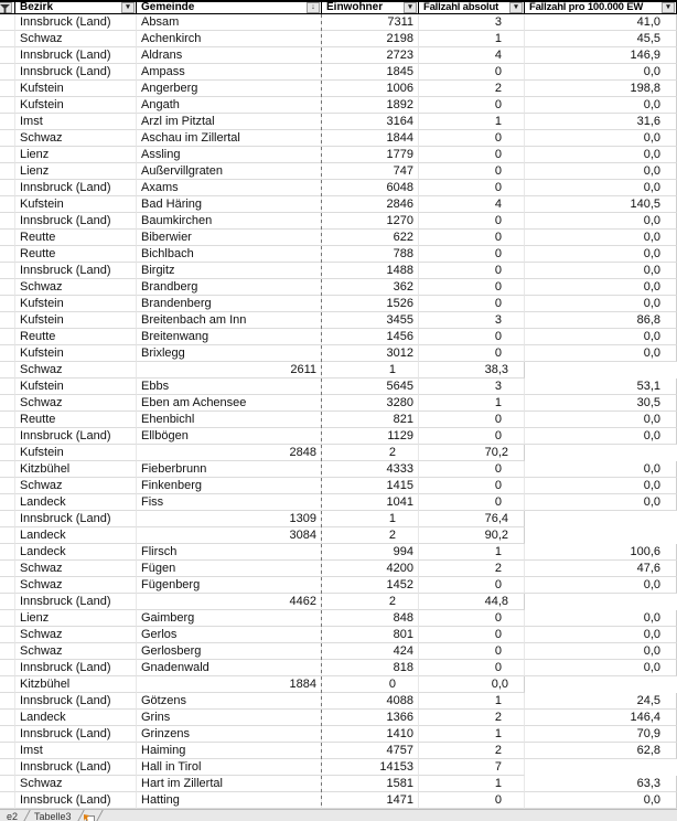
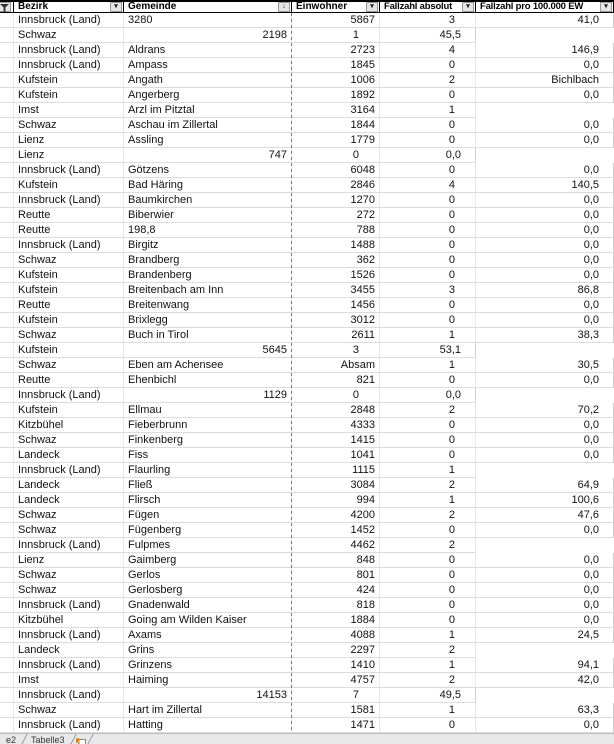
  Bezirk
  Gemeinde
  Einwohner
  Fallzahl absolut
  Fallzahl pro 100.000 EW
  Innsbruck (Land)
- Absam
+ 3280
- 7311
+ 5867
  3
  41,0
  Schwaz
- Achenkirch
  2198
  1
  45,5
  Innsbruck (Land)
  Aldrans
  2723
  4
  146,9
  Innsbruck (Land)
  Ampass
  1845
  0
  0,0
  Kufstein
- Angerberg
+ Angath
  1006
  2
- 198,8
+ Bichlbach
  Kufstein
- Angath
+ Angerberg
  1892
  0
  0,0
  Imst
  Arzl im Pitztal
  3164
  1
- 31,6
  Schwaz
  Aschau im Zillertal
  1844
  0
  0,0
  Lienz
  Assling
  1779
  0
  0,0
  Lienz
- Außervillgraten
  747
  0
  0,0
  Innsbruck (Land)
- Axams
+ Götzens
  6048
  0
  0,0
  Kufstein
  Bad Häring
  2846
  4
  140,5
  Innsbruck (Land)
  Baumkirchen
  1270
  0
  0,0
  Reutte
  Biberwier
- 622
+ 272
  0
  0,0
  Reutte
- Bichlbach
+ 198,8
  788
  0
  0,0
  Innsbruck (Land)
  Birgitz
  1488
  0
  0,0
  Schwaz
  Brandberg
  362
  0
  0,0
  Kufstein
  Brandenberg
  1526
  0
  0,0
  Kufstein
  Breitenbach am Inn
  3455
  3
  86,8
  Reutte
  Breitenwang
  1456
  0
  0,0
  Kufstein
  Brixlegg
  3012
  0
  0,0
  Schwaz
+ Buch in Tirol
  2611
  1
  38,3
  Kufstein
- Ebbs
  5645
  3
  53,1
  Schwaz
  Eben am Achensee
- 3280
+ Absam
  1
  30,5
  Reutte
  Ehenbichl
  821
  0
  0,0
  Innsbruck (Land)
- Ellbögen
  1129
  0
  0,0
  Kufstein
+ Ellmau
  2848
  2
  70,2
  Kitzbühel
  Fieberbrunn
  4333
  0
  0,0
  Schwaz
  Finkenberg
  1415
  0
  0,0
  Landeck
  Fiss
  1041
  0
  0,0
  Innsbruck (Land)
+ Flaurling
- 1309
+ 1115
  1
- 76,4
  Landeck
+ Fließ
  3084
  2
- 90,2
+ 64,9
  Landeck
  Flirsch
  994
  1
  100,6
  Schwaz
  Fügen
  4200
  2
  47,6
  Schwaz
  Fügenberg
  1452
  0
  0,0
  Innsbruck (Land)
+ Fulpmes
  4462
  2
- 44,8
  Lienz
  Gaimberg
  848
  0
  0,0
  Schwaz
  Gerlos
  801
  0
  0,0
  Schwaz
  Gerlosberg
  424
  0
  0,0
  Innsbruck (Land)
  Gnadenwald
  818
  0
  0,0
  Kitzbühel
+ Going am Wilden Kaiser
  1884
  0
  0,0
  Innsbruck (Land)
- Götzens
+ Axams
  4088
  1
  24,5
  Landeck
  Grins
- 1366
+ 2297
  2
- 146,4
  Innsbruck (Land)
  Grinzens
  1410
  1
- 70,9
+ 94,1
  Imst
  Haiming
  4757
  2
- 62,8
+ 42,0
  Innsbruck (Land)
- Hall in Tirol
  14153
  7
+ 49,5
  Schwaz
  Hart im Zillertal
  1581
  1
  63,3
  Innsbruck (Land)
  Hatting
  1471
  0
  0,0
  e2
  Tabelle3
